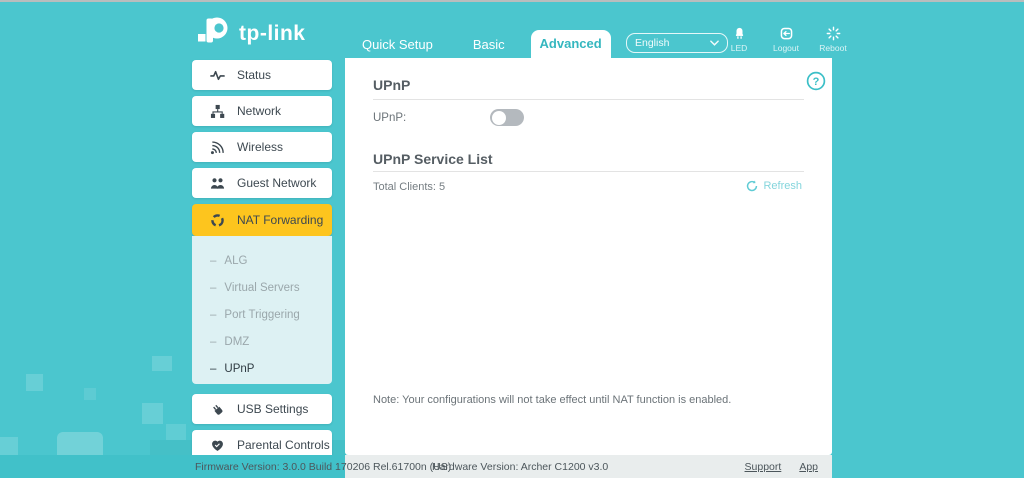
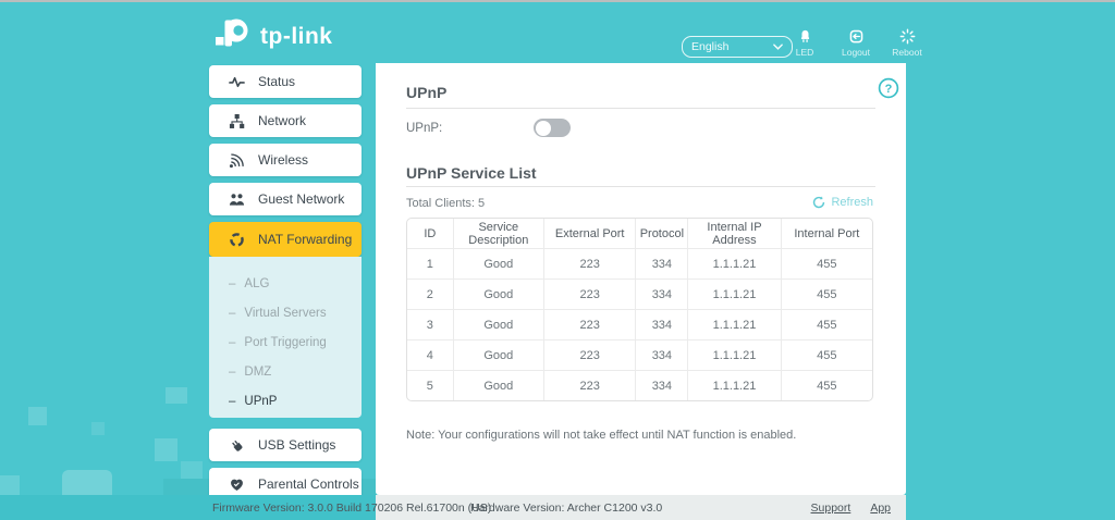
  tp-link
- Quick Setup
- Basic
- Advanced
  English
  LED
  Logout
  Reboot
  Status
  Network
  Wireless
  Guest Network
  NAT Forwarding
  –
  ALG
  –
  Virtual Servers
  –
  Port Triggering
  –
  DMZ
  –
  UPnP
  USB Settings
  Parental Controls
  ?
  UPnP
  UPnP:
  UPnP Service List
  Total Clients: 5
  Refresh
+ ID	Service Description	External Port	Protocol	Internal IP Address	Internal Port
+ 1	Good	223	334	1.1.1.21	455
+ 2	Good	223	334	1.1.1.21	455
+ 3	Good	223	334	1.1.1.21	455
+ 4	Good	223	334	1.1.1.21	455
+ 5	Good	223	334	1.1.1.21	455
  Note: Your configurations will not take effect until NAT function is enabled.
  Firmware Version: 3.0.0 Build 170206 Rel.61700n (US)
  Hardware Version: Archer C1200 v3.0
  Support
  App
